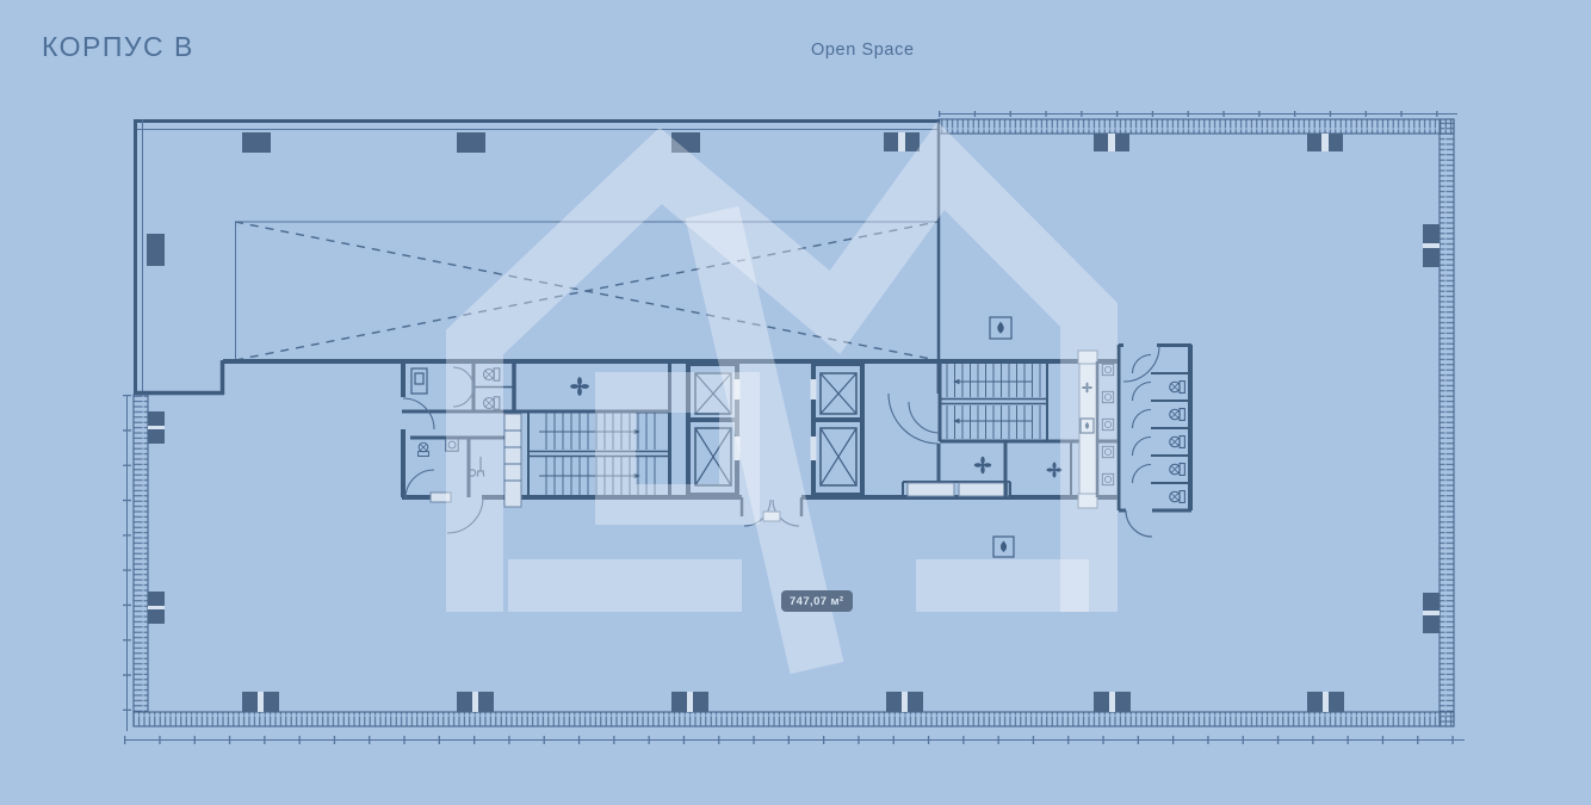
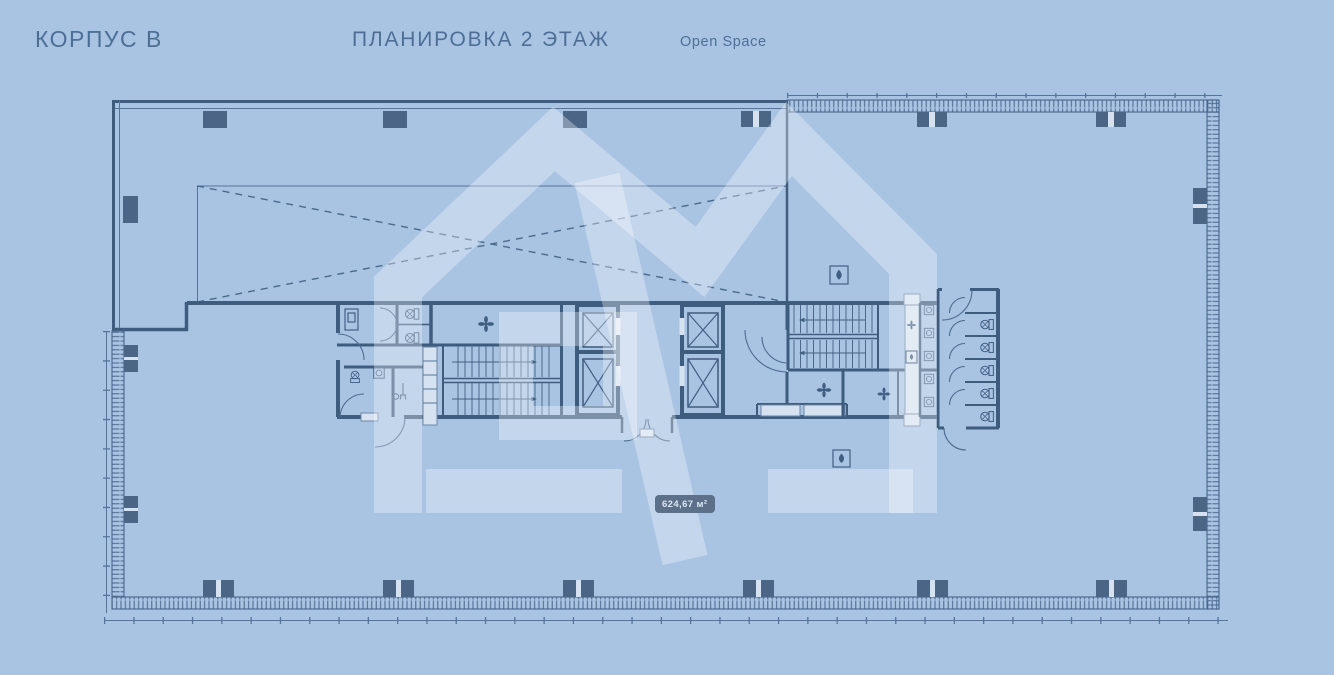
  КОРПУС B
+ ПЛАНИРОВКА 2 ЭТАЖ
  Open Space
- 747,07 м²
+ 624,67 м²
